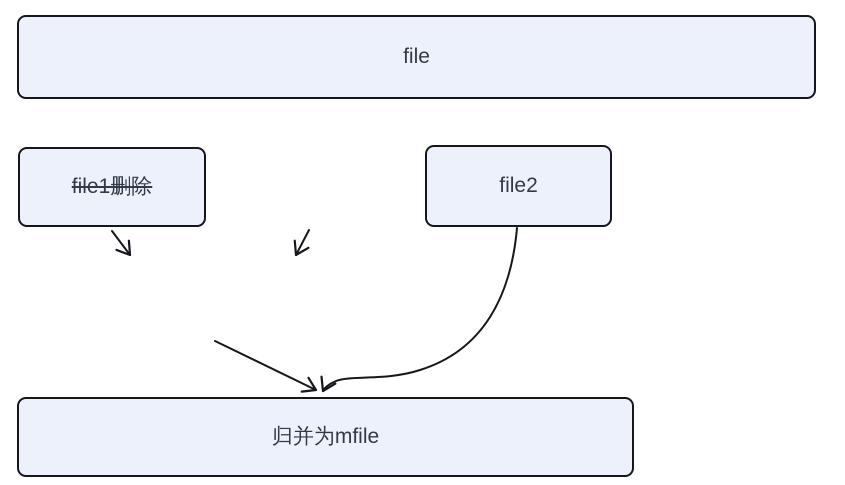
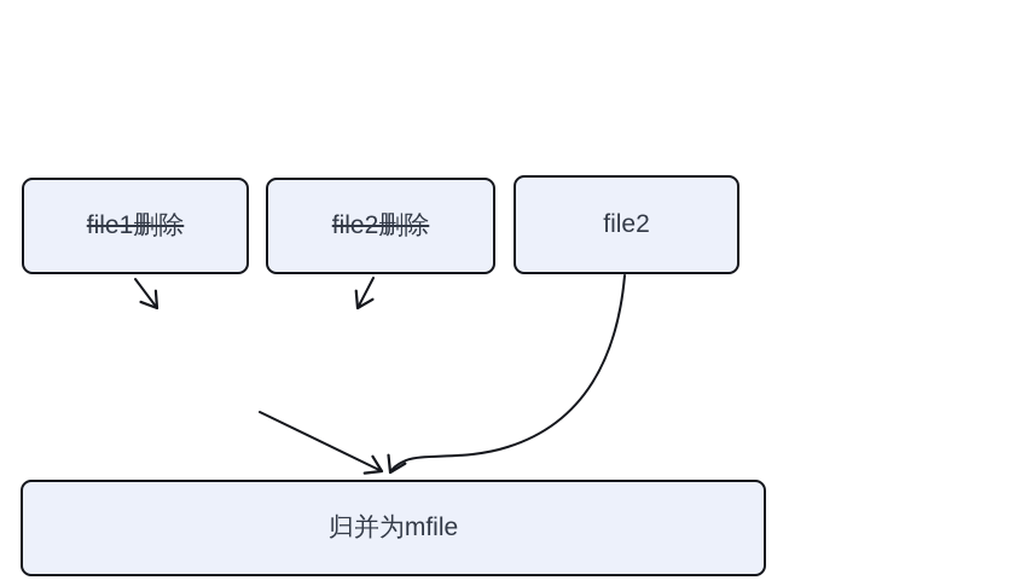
- file
  file1删除
+ file2删除
  file2
  归并为mfile
